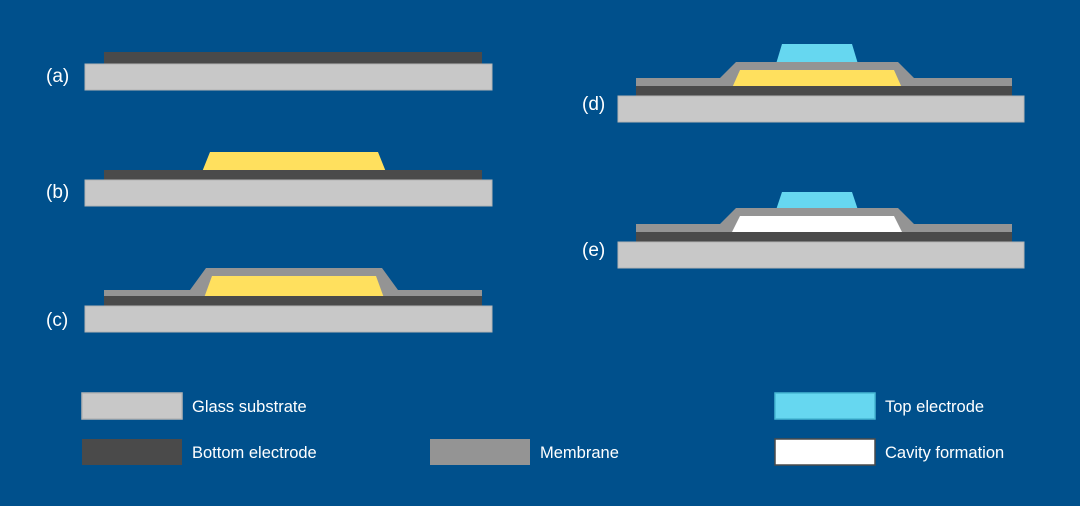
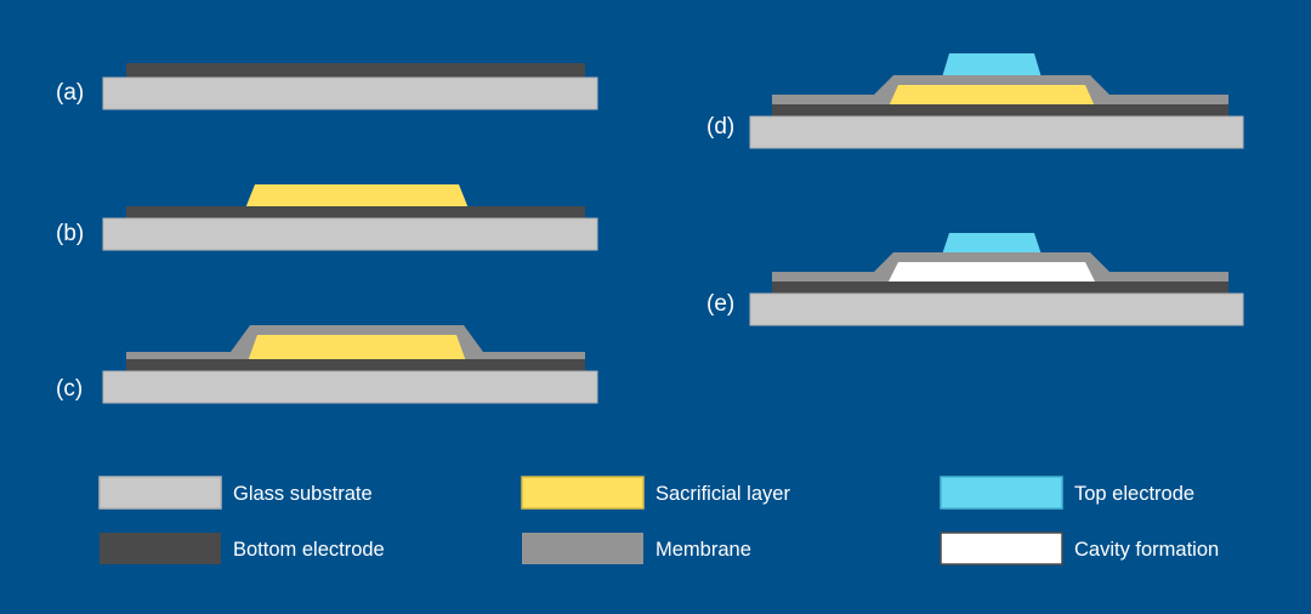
  (a)
  (b)
  (c)
  (d)
  (e)
  Glass substrate
+ Sacrificial layer
  Top electrode
  Bottom electrode
  Membrane
  Cavity formation
